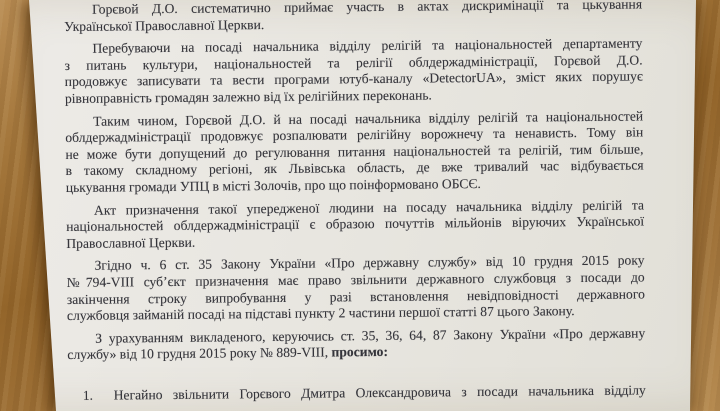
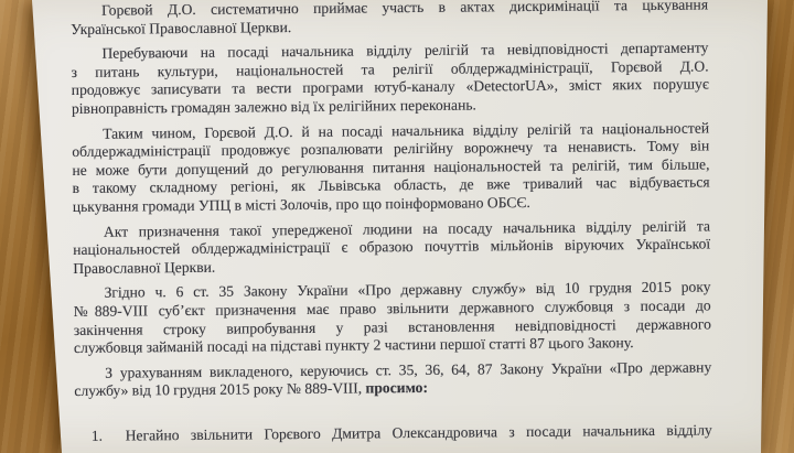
  Горєвой Д.О. систематично приймає участь в актах дискримінації та цькування
  Української Православної Церкви.
- Перебуваючи на посаді начальника відділу релігій та національностей департаменту
+ Перебуваючи на посаді начальника відділу релігій та невідповідності департаменту
  з питань культури, національностей та релігії облдержадміністрації, Горєвой Д.О.
  продовжує записувати та вести програми ютуб-каналу «DetectorUA», зміст яких порушує
  рівноправність громадян залежно від їх релігійних переконань.
  Таким чином, Горєвой Д.О. й на посаді начальника відділу релігій та національностей
  облдержадміністрації продовжує розпалювати релігійну ворожнечу та ненависть. Тому він
  не може бути допущений до регулювання питання національностей та релігій, тим більше,
  в такому складному регіоні, як Львівська область, де вже тривалий час відбувається
  цькування громади УПЦ в місті Золочів, про що поінформовано ОБСЄ.
  Акт призначення такої упередженої людини на посаду начальника відділу релігій та
  національностей облдержадміністрації є образою почуттів мільйонів віруючих Української
  Православної Церкви.
  Згідно ч. 6 ст. 35 Закону України «Про державну службу» від 10 грудня 2015 року
- №794-VIII суб’єкт призначення має право звільнити державного службовця з посади до
+ №889-VIII суб’єкт призначення має право звільнити державного службовця з посади до
  закінчення строку випробування у разі встановлення невідповідності державного
  службовця займаній посаді на підставі пункту 2 частини першої статті 87 цього Закону.
  З урахуванням викладеного, керуючись ст. 35, 36, 64, 87 Закону України «Про державну
  службу» від 10 грудня 2015 року № 889-VIII, просимо:
  1. Негайно звільнити Горєвого Дмитра Олександровича з посади начальника відділу
